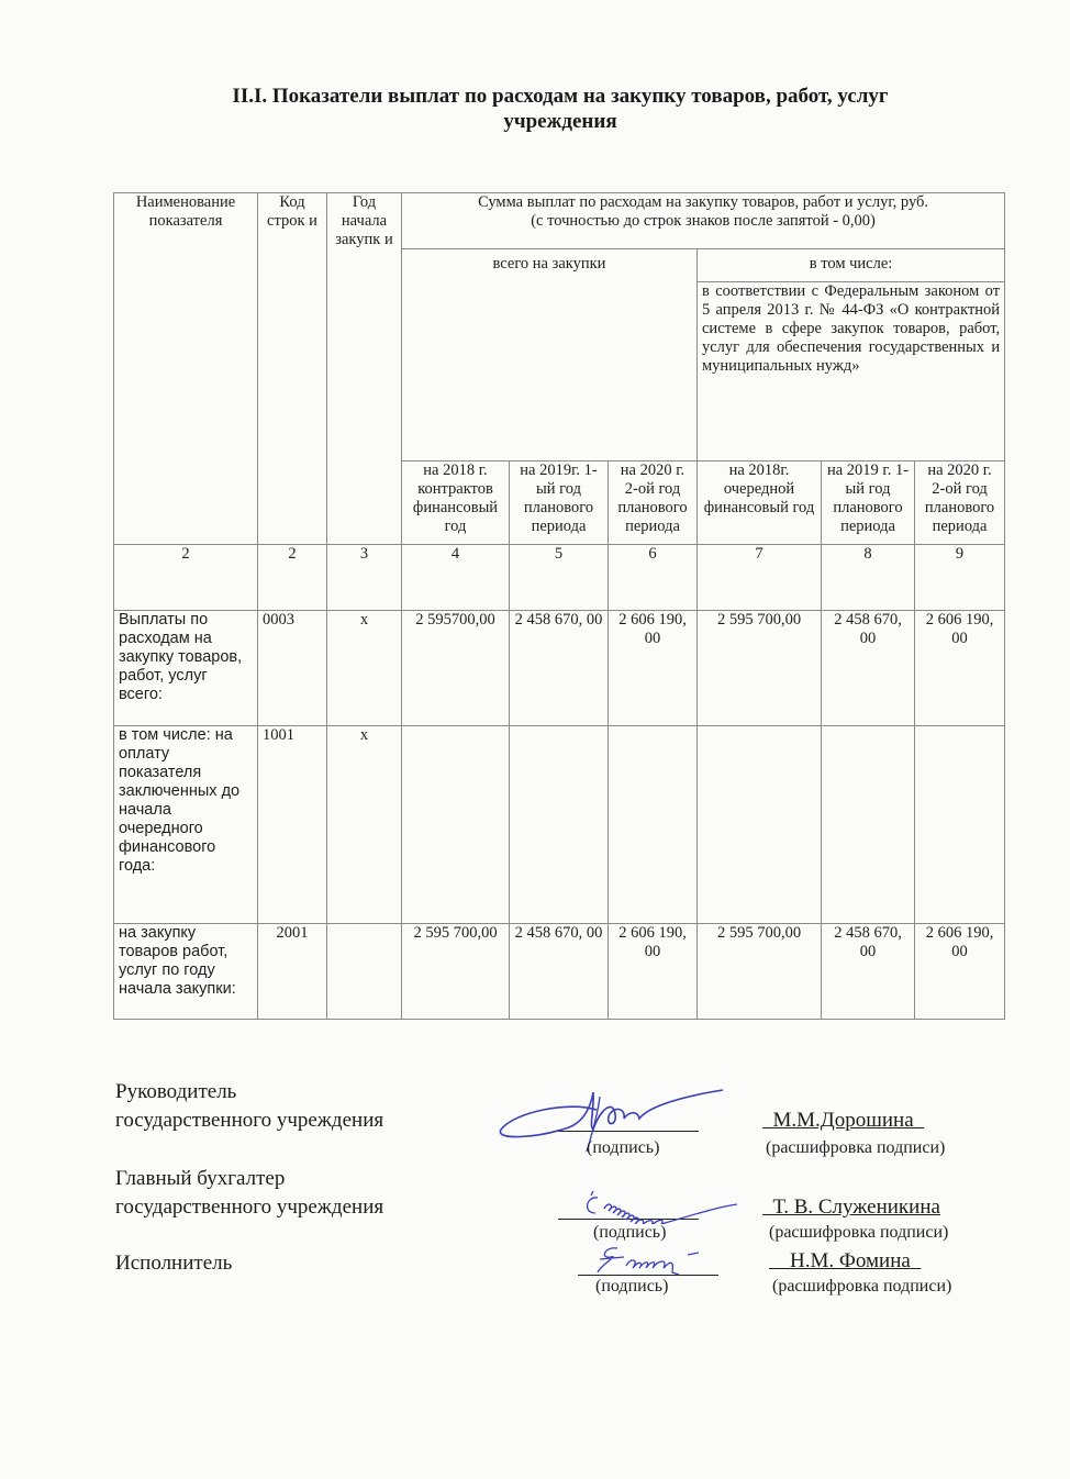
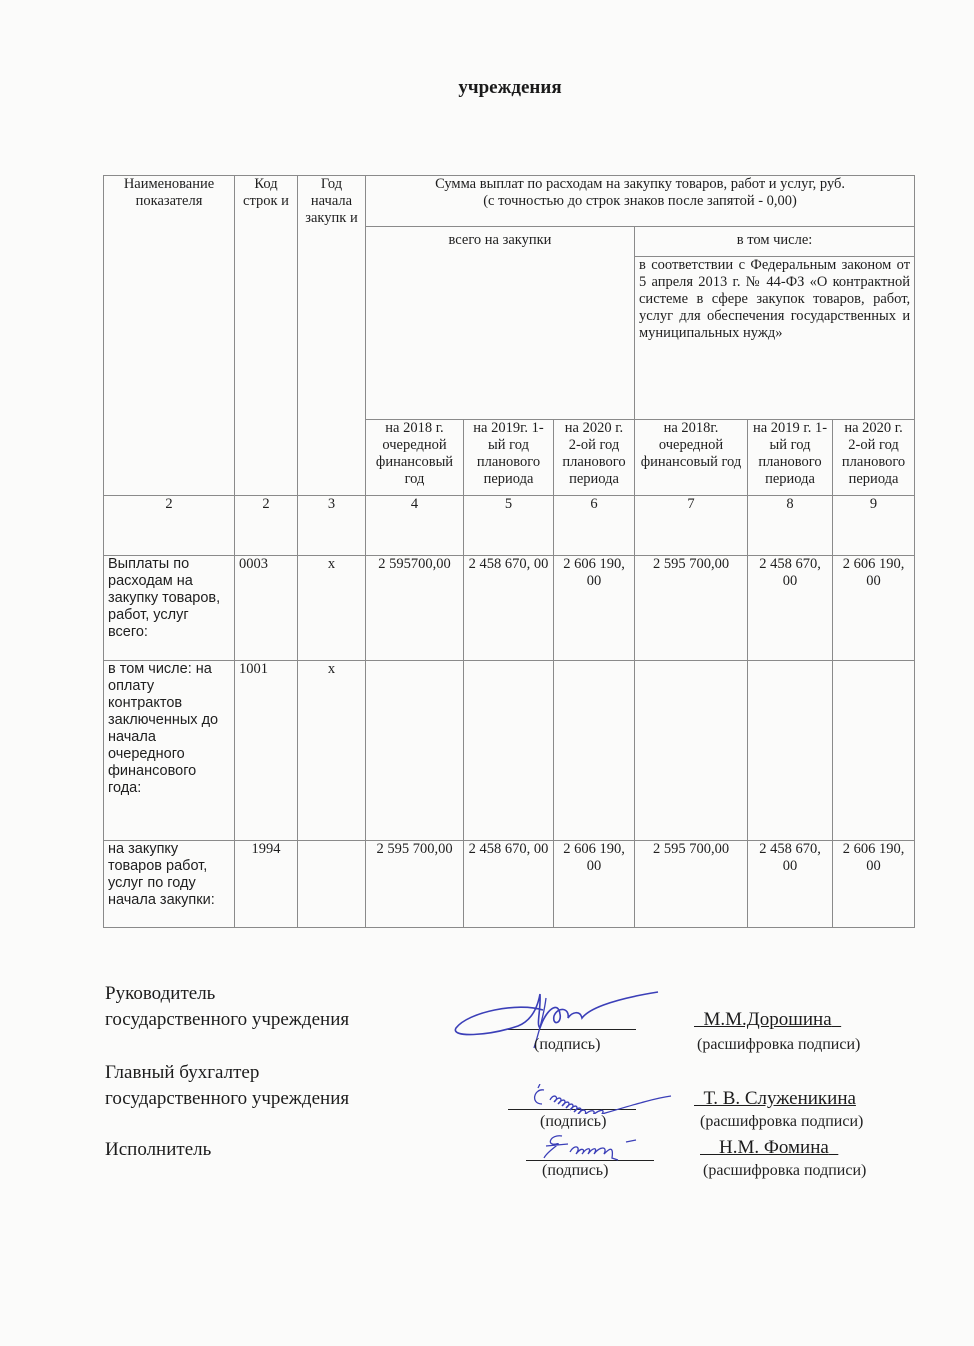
- II.I. Показатели выплат по расходам на закупку товаров, работ, услуг
  учреждения
  Наименование показателя	Код строк и	Год начала закупк и	Сумма выплат по расходам на закупку товаров, работ и услуг, руб. (с точностью до строк знаков после запятой - 0,00)
  всего на закупки	в том числе:
  в соответствии с Федеральным законом от 5 апреля 2013 г. № 44-ФЗ «О контрактной системе в сфере закупок товаров, работ, услуг для обеспечения государственных и муниципальных нужд»
- на 2018 г. контрактов финансовый год	на 2019г. 1-ый год планового периода	на 2020 г. 2-ой год планового периода	на 2018г. очередной финансовый год	на 2019 г. 1-ый год планового периода	на 2020 г. 2-ой год планового периода
+ на 2018 г. очередной финансовый год	на 2019г. 1-ый год планового периода	на 2020 г. 2-ой год планового периода	на 2018г. очередной финансовый год	на 2019 г. 1-ый год планового периода	на 2020 г. 2-ой год планового периода
  2	2	3	4	5	6	7	8	9
  Выплаты по расходам на закупку товаров, работ, услуг всего:	0003	х	2 595700,00	2 458 670, 00	2 606 190, 00	2 595 700,00	2 458 670, 00	2 606 190, 00
- в том числе: на оплату показателя заключенных до начала очередного финансового года:	1001	х
+ в том числе: на оплату контрактов заключенных до начала очередного финансового года:	1001	х
- на закупку товаров работ, услуг по году начала закупки:	2001		2 595 700,00	2 458 670, 00	2 606 190, 00	2 595 700,00	2 458 670, 00	2 606 190, 00
+ на закупку товаров работ, услуг по году начала закупки:	1994		2 595 700,00	2 458 670, 00	2 606 190, 00	2 595 700,00	2 458 670, 00	2 606 190, 00
  Руководитель
  государственного учреждения
  (подпись)
  М.М.Дорошина
  (расшифровка подписи)
  Главный бухгалтер
  государственного учреждения
  (подпись)
  Т. В. Служеникина
  (расшифровка подписи)
  Исполнитель
  (подпись)
  Н.М. Фомина
  (расшифровка подписи)
